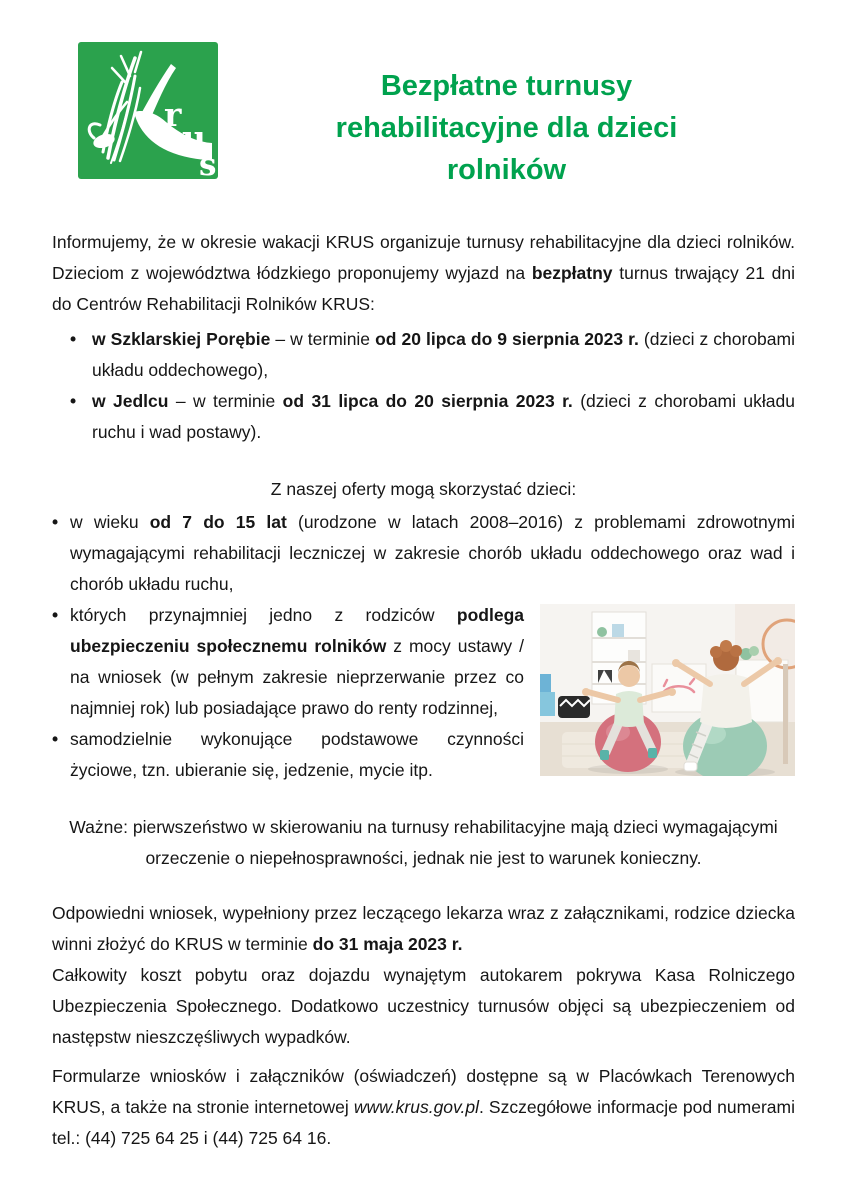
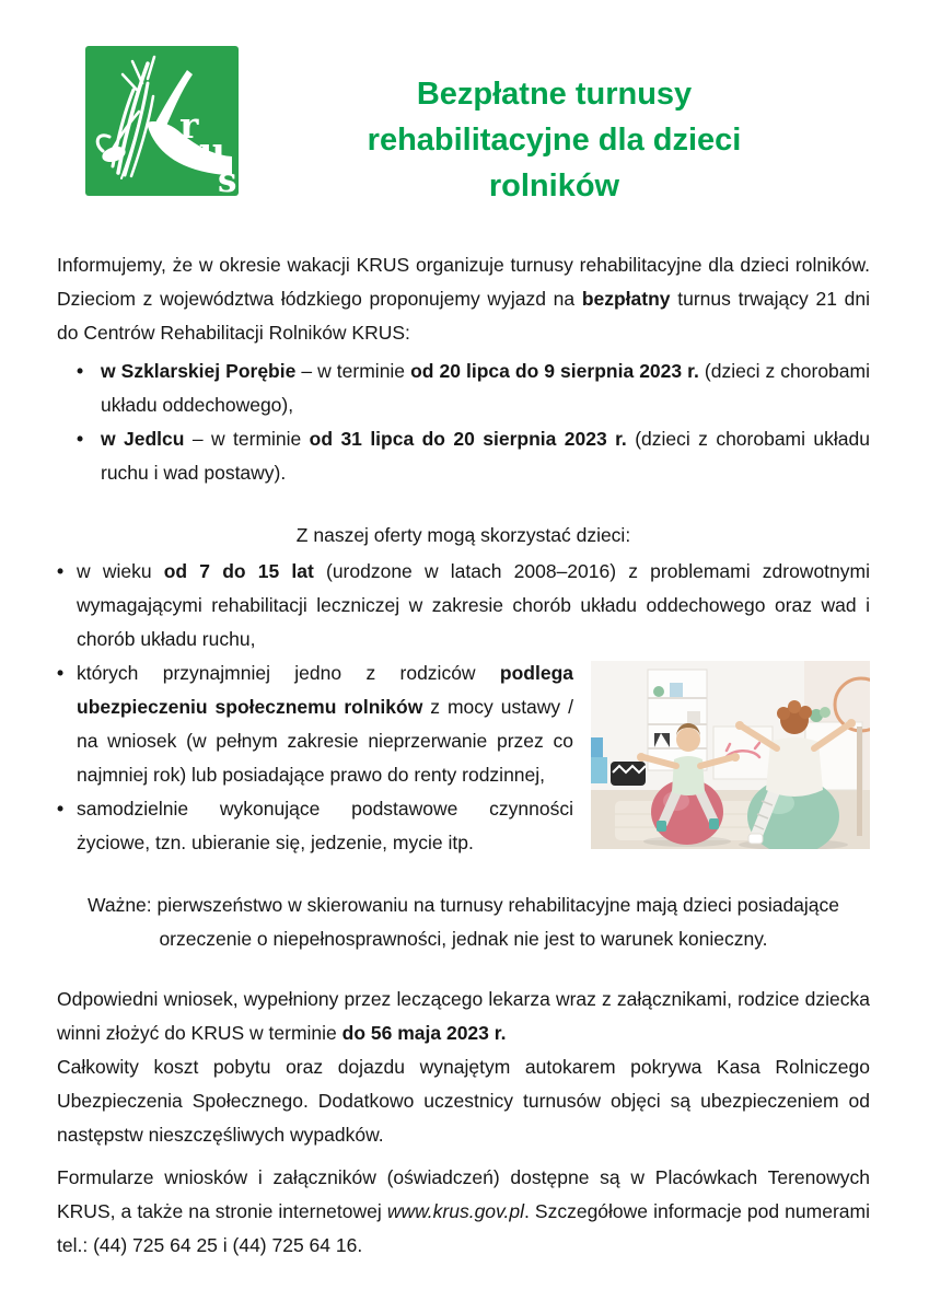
  r
  u
  s
  Bezpłatne turnusy
  rehabilitacyjne dla dzieci
  rolników
  Informujemy, że w okresie wakacji KRUS organizuje turnusy rehabilitacyjne dla dzieci rolników. Dzieciom z województwa łódzkiego proponujemy wyjazd na bezpłatny turnus trwający 21 dni do Centrów Rehabilitacji Rolników KRUS:
  w Szklarskiej Porębie – w terminie od 20 lipca do 9 sierpnia 2023 r. (dzieci z chorobami układu oddechowego),
  w Jedlcu – w terminie od 31 lipca do 20 sierpnia 2023 r. (dzieci z chorobami układu ruchu i wad postawy).
  Z naszej oferty mogą skorzystać dzieci:
  w wieku od 7 do 15 lat (urodzone w latach 2008–2016) z problemami zdrowotnymi wymagającymi rehabilitacji leczniczej w zakresie chorób układu oddechowego oraz wad i chorób układu ruchu,
  których przynajmniej jedno z rodziców podlega ubezpieczeniu społecznemu rolników z mocy ustawy / na wniosek (w pełnym zakresie nieprzerwanie przez co najmniej rok) lub posiadające prawo do renty rodzinnej,
  samodzielnie wykonujące podstawowe czynności życiowe, tzn. ubieranie się, jedzenie, mycie itp.
- Ważne: pierwszeństwo w skierowaniu na turnusy rehabilitacyjne mają dzieci wymagającymi orzeczenie o niepełnosprawności, jednak nie jest to warunek konieczny.
+ Ważne: pierwszeństwo w skierowaniu na turnusy rehabilitacyjne mają dzieci posiadające orzeczenie o niepełnosprawności, jednak nie jest to warunek konieczny.
- Odpowiedni wniosek, wypełniony przez leczącego lekarza wraz z załącznikami, rodzice dziecka winni złożyć do KRUS w terminie do 31 maja 2023 r.
+ Odpowiedni wniosek, wypełniony przez leczącego lekarza wraz z załącznikami, rodzice dziecka winni złożyć do KRUS w terminie do 56 maja 2023 r.
  Całkowity koszt pobytu oraz dojazdu wynajętym autokarem pokrywa Kasa Rolniczego Ubezpieczenia Społecznego. Dodatkowo uczestnicy turnusów objęci są ubezpieczeniem od następstw nieszczęśliwych wypadków.
  Formularze wniosków i załączników (oświadczeń) dostępne są w Placówkach Terenowych KRUS, a także na stronie internetowej www.krus.gov.pl. Szczegółowe informacje pod numerami tel.: (44) 725 64 25 i (44) 725 64 16.
